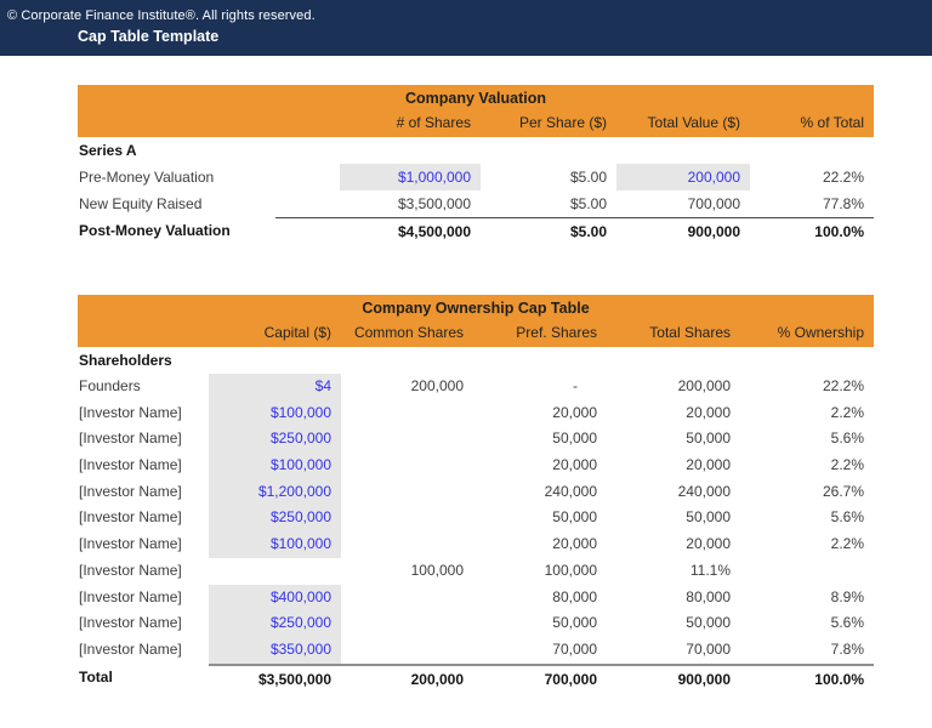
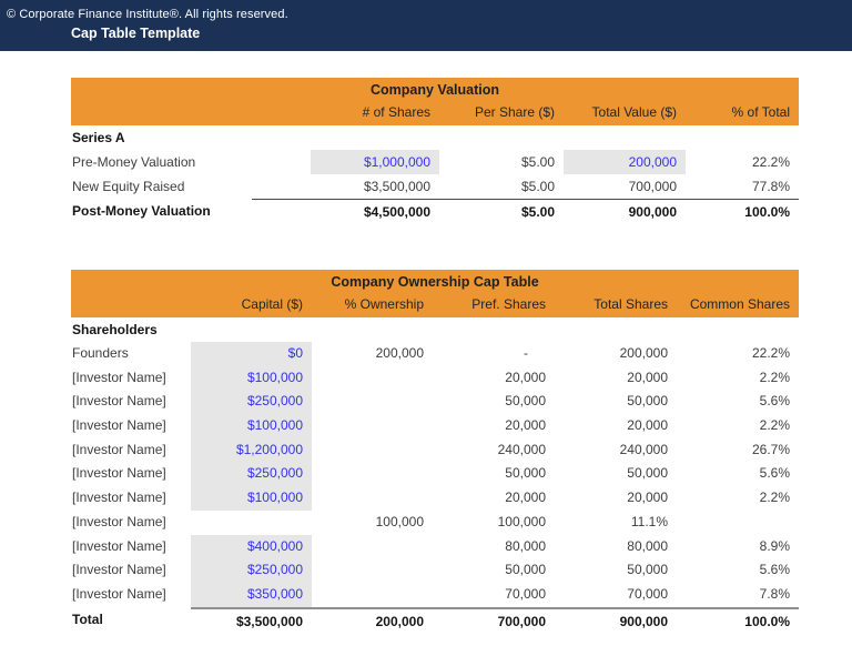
  © Corporate Finance Institute®. All rights reserved.
  Cap Table Template
  Company Valuation
  # of Shares
  Per Share ($)
  Total Value ($)
  % of Total
  Series A
  Pre-Money Valuation
  $1,000,000
  $5.00
  200,000
  22.2%
  New Equity Raised
  $3,500,000
  $5.00
  700,000
  77.8%
  Post-Money Valuation
  $4,500,000
  $5.00
  900,000
  100.0%
  Company Ownership Cap Table
  Capital ($)
- Common Shares
+ % Ownership
  Pref. Shares
  Total Shares
- % Ownership
+ Common Shares
  Shareholders
  Founders
- $4
+ $0
  200,000
  -
  200,000
  22.2%
  [Investor Name]
  $100,000
  20,000
  20,000
  2.2%
  [Investor Name]
  $250,000
  50,000
  50,000
  5.6%
  [Investor Name]
  $100,000
  20,000
  20,000
  2.2%
  [Investor Name]
  $1,200,000
  240,000
  240,000
  26.7%
  [Investor Name]
  $250,000
  50,000
  50,000
  5.6%
  [Investor Name]
  $100,000
  20,000
  20,000
  2.2%
  [Investor Name]
  100,000
  100,000
  11.1%
  [Investor Name]
  $400,000
  80,000
  80,000
  8.9%
  [Investor Name]
  $250,000
  50,000
  50,000
  5.6%
  [Investor Name]
  $350,000
  70,000
  70,000
  7.8%
  Total
  $3,500,000
  200,000
  700,000
  900,000
  100.0%
